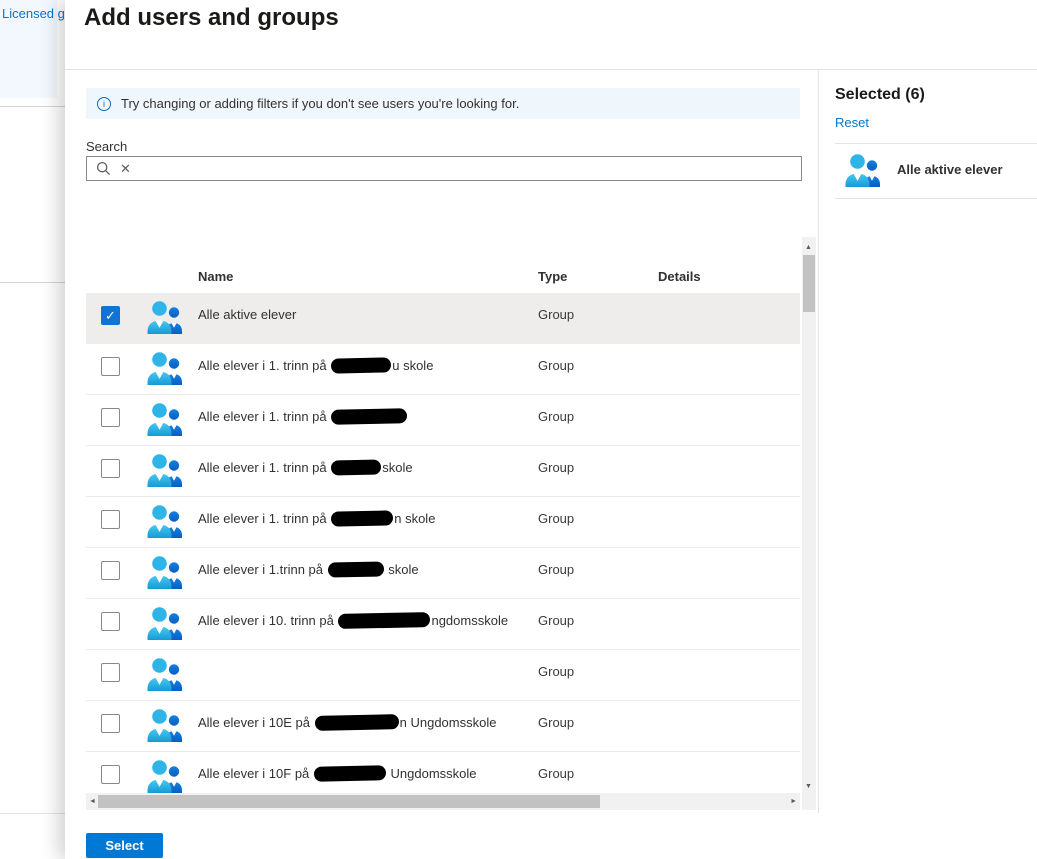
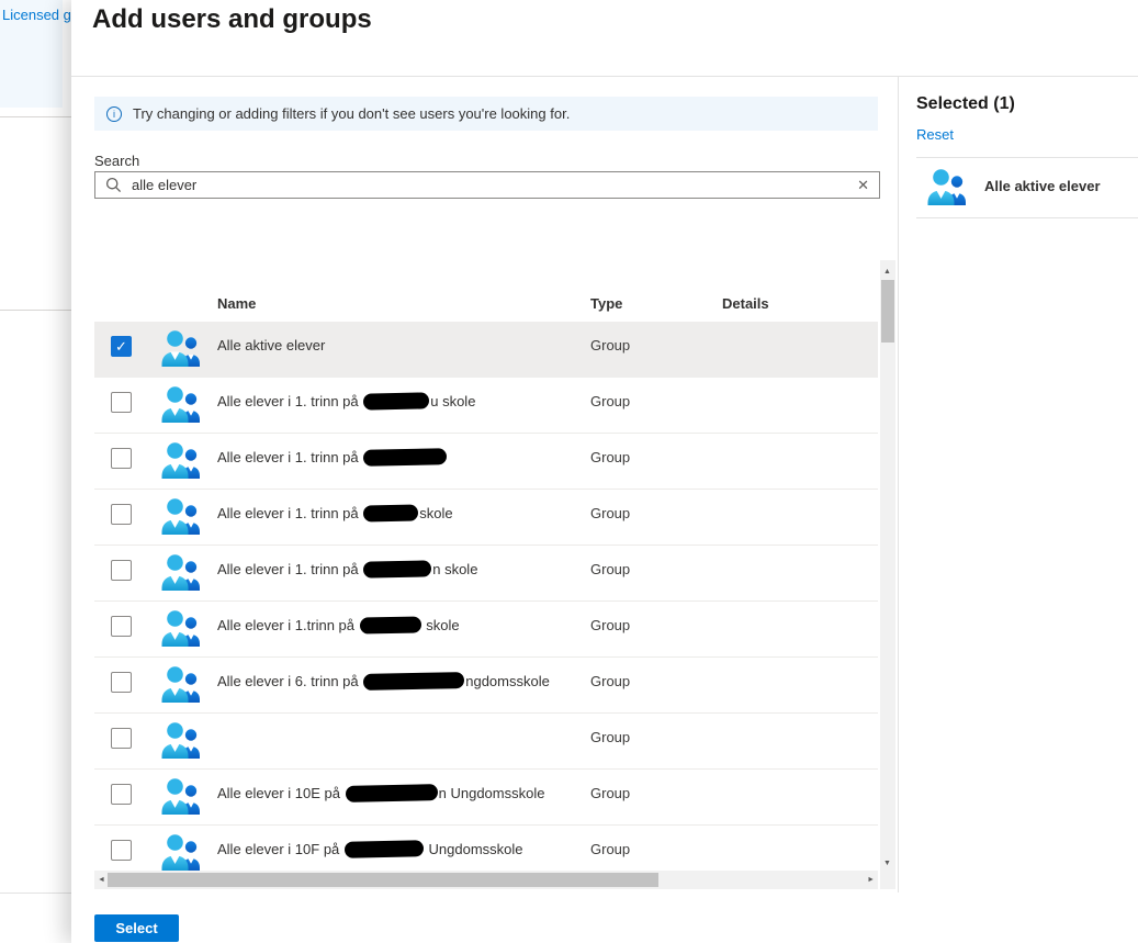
  Licensed g
  Add users and groups
  i
  Try changing or adding filters if you don't see users you're looking for.
  Search
+ alle elever
  ✕
  Name
  Type
  Details
  Alle aktive elever
  Group
  Alle elever i 1. trinn på u skole
  Group
  Alle elever i 1. trinn på
  Group
  Alle elever i 1. trinn på skole
  Group
  Alle elever i 1. trinn på n skole
  Group
  Alle elever i 1.trinn på skole
  Group
- Alle elever i 10. trinn på ngdomsskole
+ Alle elever i 6. trinn på ngdomsskole
  Group
  Group
  Alle elever i 10E på n Ungdomsskole
  Group
  Alle elever i 10F på Ungdomsskole
  Group
- Selected (6)
+ Selected (1)
  Reset
  Alle aktive elever
  Select
